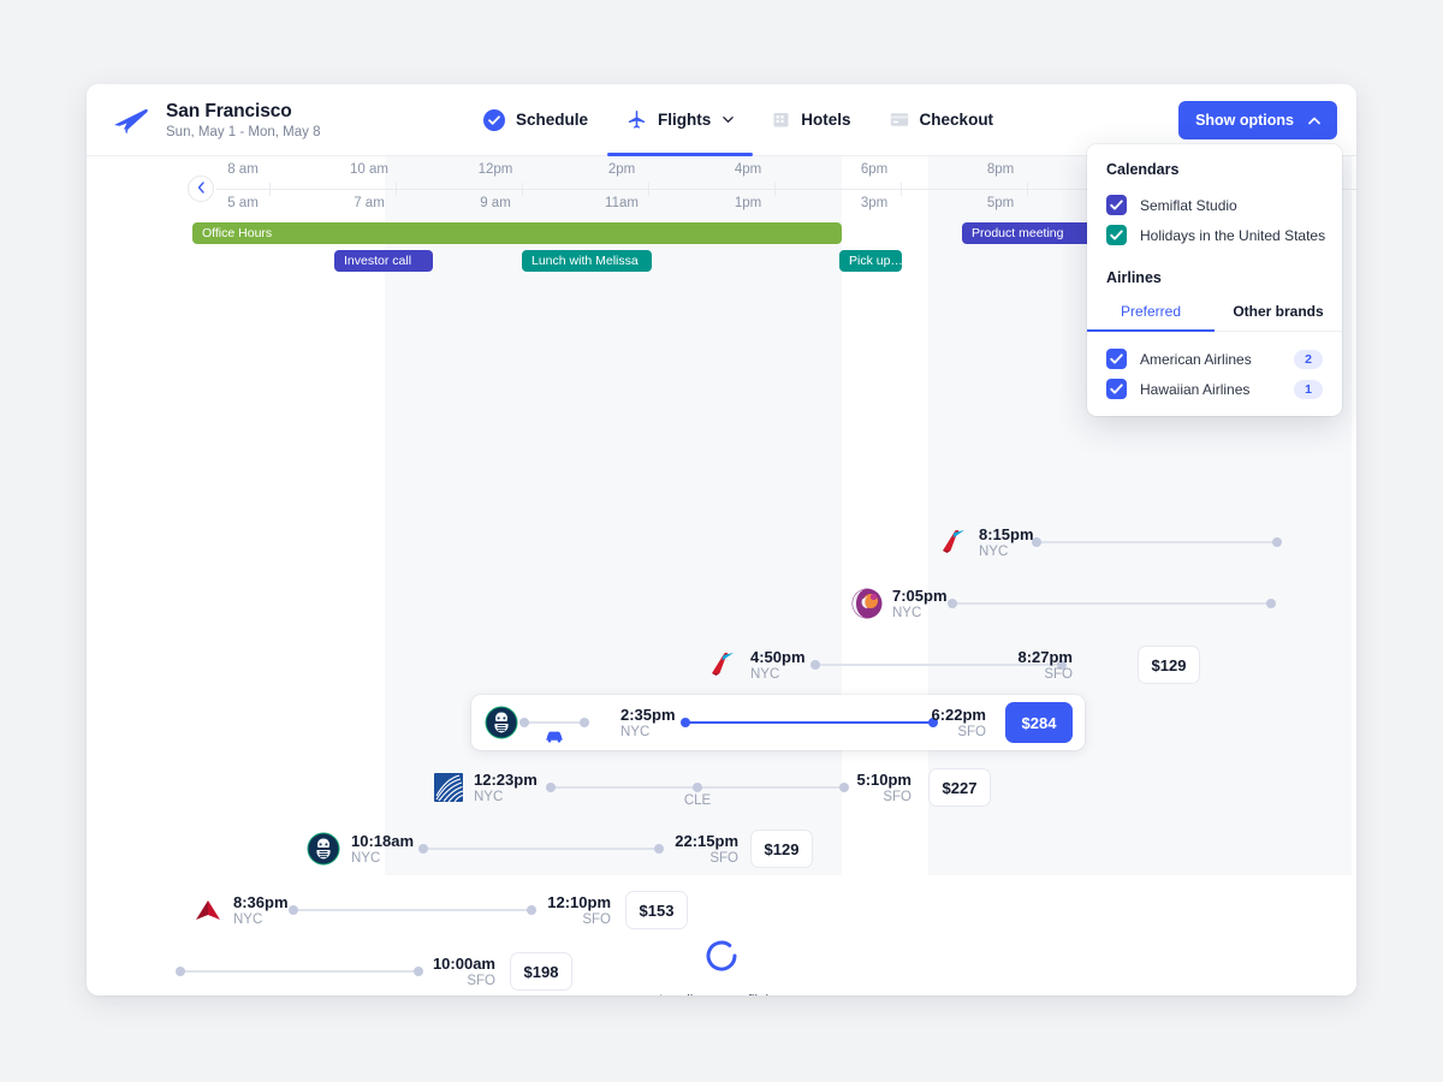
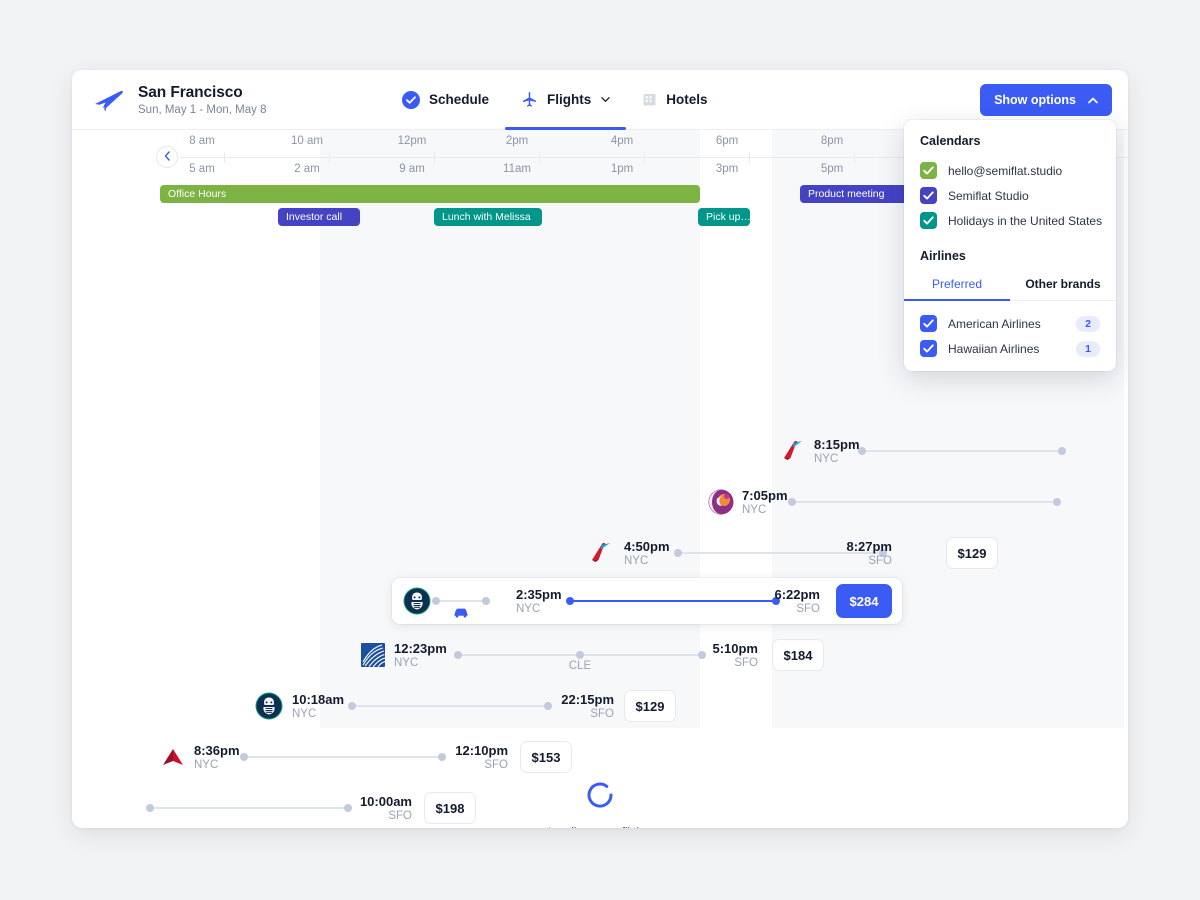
  San Francisco
  Sun, May 1 - Mon, May 8
  Schedule
  Flights
  Hotels
- Checkout
  Show options
  8 am
  5 am
  10 am
- 7 am
+ 2 am
  12pm
  9 am
  2pm
  11am
  4pm
  1pm
  6pm
  3pm
  8pm
  5pm
  Office Hours
  Investor call
  Lunch with Melissa
  Pick up…
  Product meeting
  8:15pm
  NYC
  7:05pm
  NYC
  4:50pm
  NYC
  8:27pm
  SFO
  $129
  2:35pm
  NYC
  6:22pm
  SFO
  $284
  12:23pm
  NYC
  CLE
  5:10pm
  SFO
- $227
+ $184
  10:18am
  NYC
  22:15pm
  SFO
  $129
  8:36pm
  NYC
  12:10pm
  SFO
  $153
  10:00am
  SFO
  $198
  Calendars
+ hello@semiflat.studio
  Semiflat Studio
  Holidays in the United States
  Airlines
  Preferred
  Other brands
  American Airlines
  2
  Hawaiian Airlines
  1
